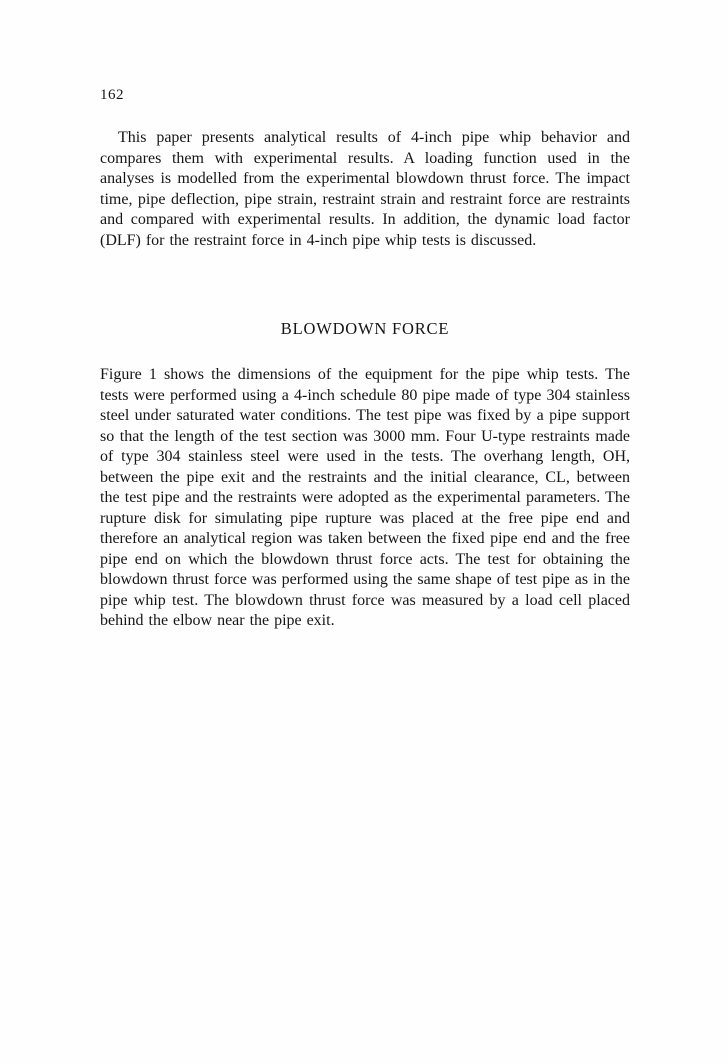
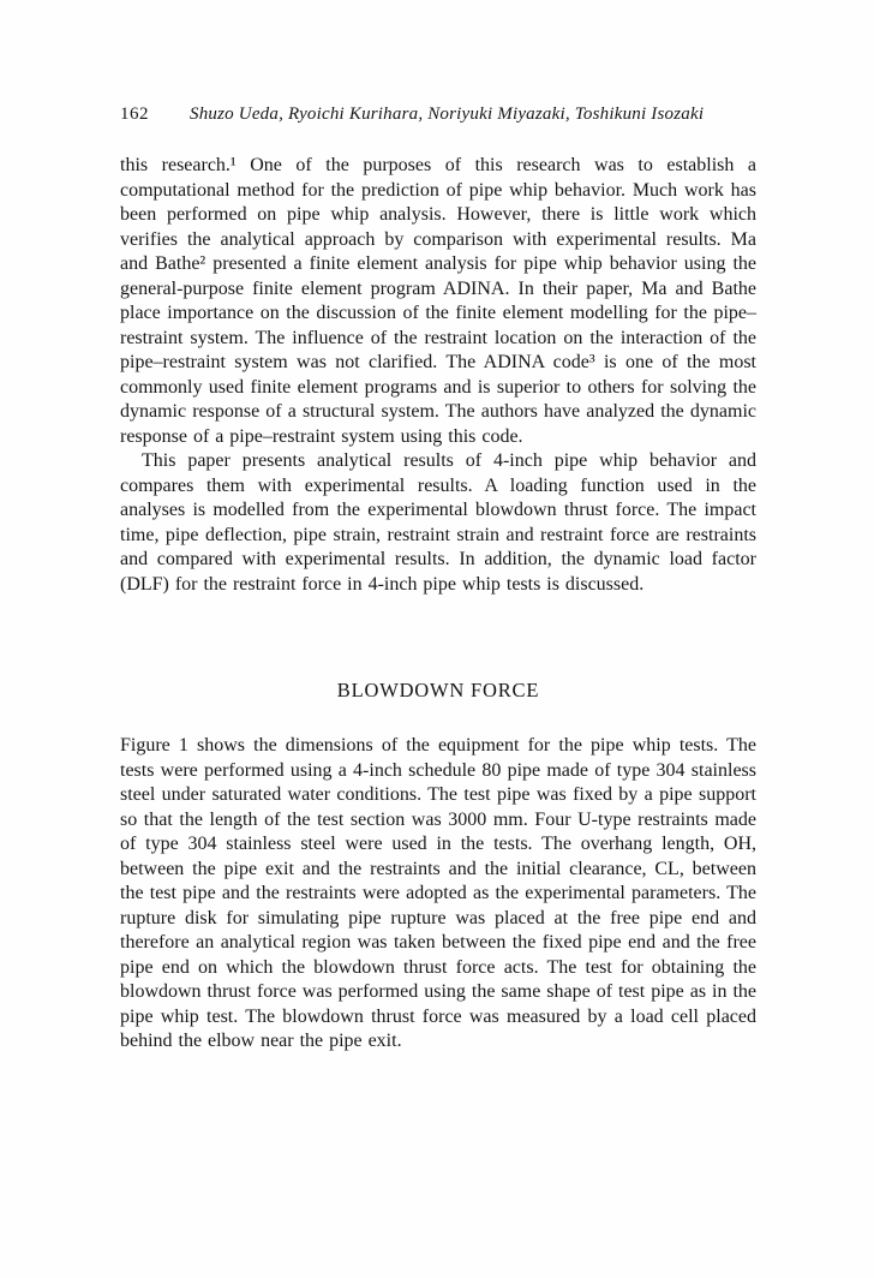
  162
+ Shuzo Ueda, Ryoichi Kurihara, Noriyuki Miyazaki, Toshikuni Isozaki
+ this research.¹ One of the purposes of this research was to establish a computational method for the prediction of pipe whip behavior. Much work has been performed on pipe whip analysis. However, there is little work which verifies the analytical approach by comparison with experimental results. Ma and Bathe² presented a finite element analysis for pipe whip behavior using the general-purpose finite element program ADINA. In their paper, Ma and Bathe place importance on the discussion of the finite element modelling for the pipe–restraint system. The influence of the restraint location on the interaction of the pipe–restraint system was not clarified. The ADINA code³ is one of the most commonly used finite element programs and is superior to others for solving the dynamic response of a structural system. The authors have analyzed the dynamic response of a pipe–restraint system using this code.
  This paper presents analytical results of 4-inch pipe whip behavior and compares them with experimental results. A loading function used in the analyses is modelled from the experimental blowdown thrust force. The impact time, pipe deflection, pipe strain, restraint strain and restraint force are restraints and compared with experimental results. In addition, the dynamic load factor (DLF) for the restraint force in 4-inch pipe whip tests is discussed.
  BLOWDOWN FORCE
  Figure 1 shows the dimensions of the equipment for the pipe whip tests. The tests were performed using a 4-inch schedule 80 pipe made of type 304 stainless steel under saturated water conditions. The test pipe was fixed by a pipe support so that the length of the test section was 3000 mm. Four U-type restraints made of type 304 stainless steel were used in the tests. The overhang length, OH, between the pipe exit and the restraints and the initial clearance, CL, between the test pipe and the restraints were adopted as the experimental parameters. The rupture disk for simulating pipe rupture was placed at the free pipe end and therefore an analytical region was taken between the fixed pipe end and the free pipe end on which the blowdown thrust force acts. The test for obtaining the blowdown thrust force was performed using the same shape of test pipe as in the pipe whip test. The blowdown thrust force was measured by a load cell placed behind the elbow near the pipe exit.
